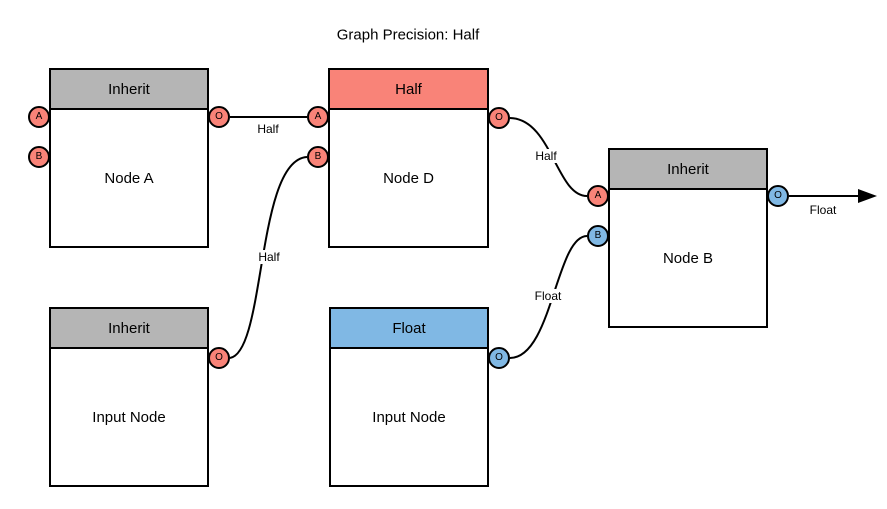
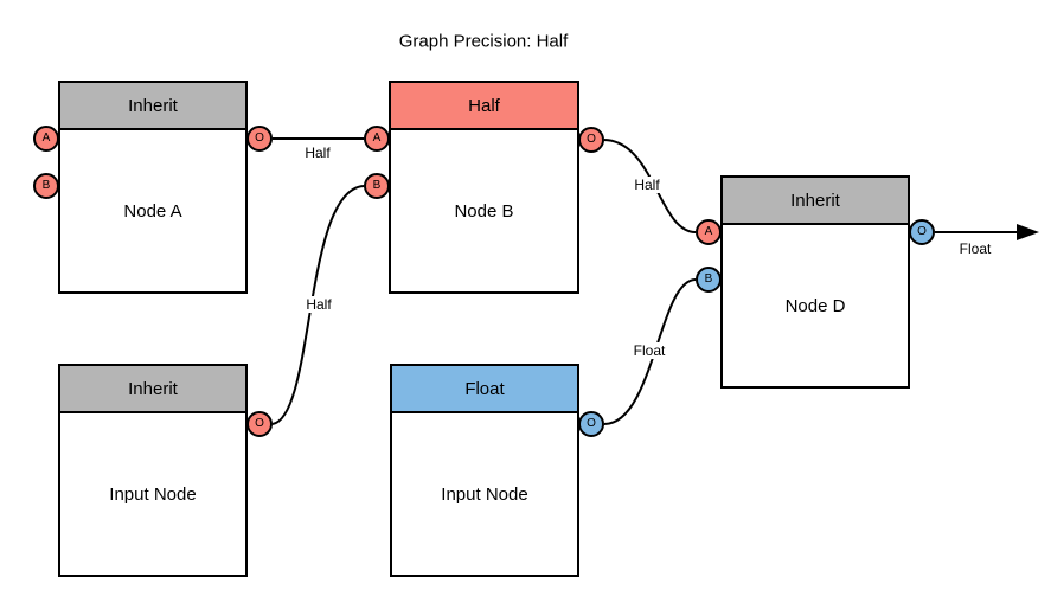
  Graph Precision: Half
  Inherit
  Node A
  Half
- Node D
+ Node B
  Inherit
- Node B
+ Node D
  Inherit
  Input Node
  Float
  Input Node
  A
  B
  O
  A
  B
  O
  A
  B
  O
  O
  O
  Half
  Half
  Half
  Float
  Float
